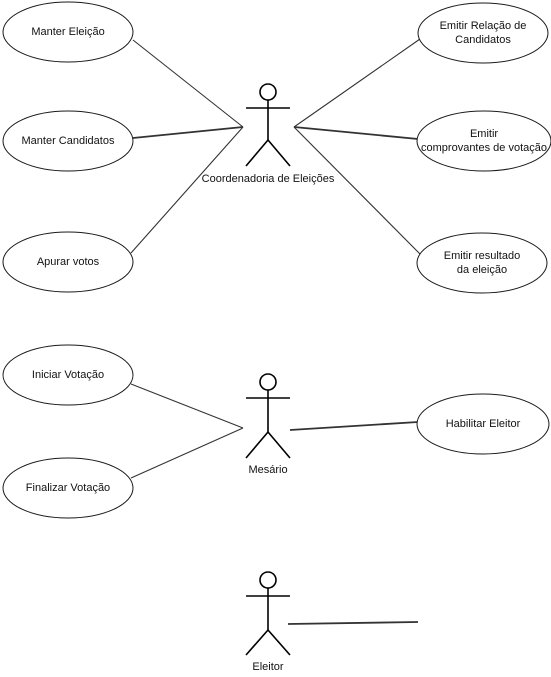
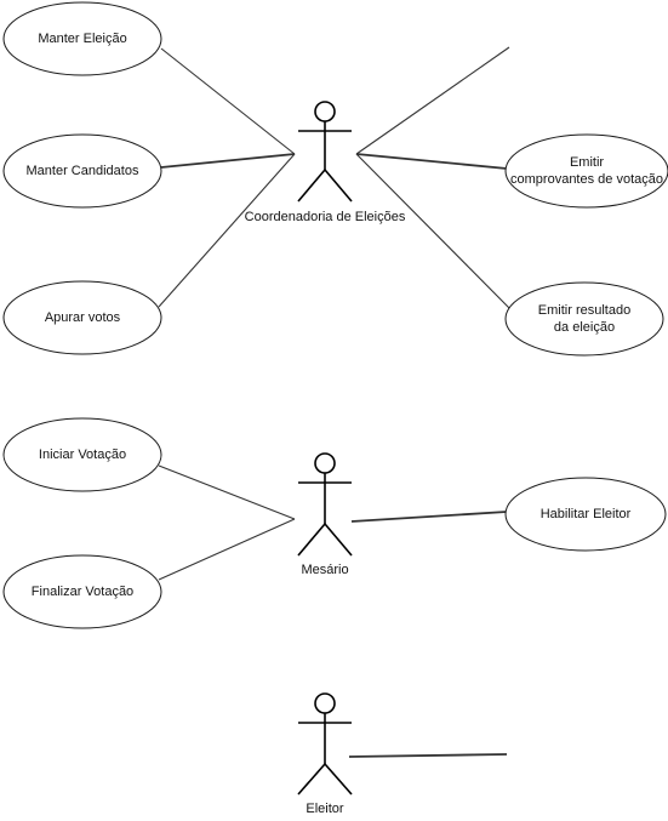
  Manter Eleição
  Manter Candidatos
  Apurar votos
- Emitir Relação de
- Candidatos
  Emitir
  comprovantes de votação
  Emitir resultado
  da eleição
  Iniciar Votação
  Finalizar Votação
  Habilitar Eleitor
  Coordenadoria de Eleições
  Mesário
  Eleitor
